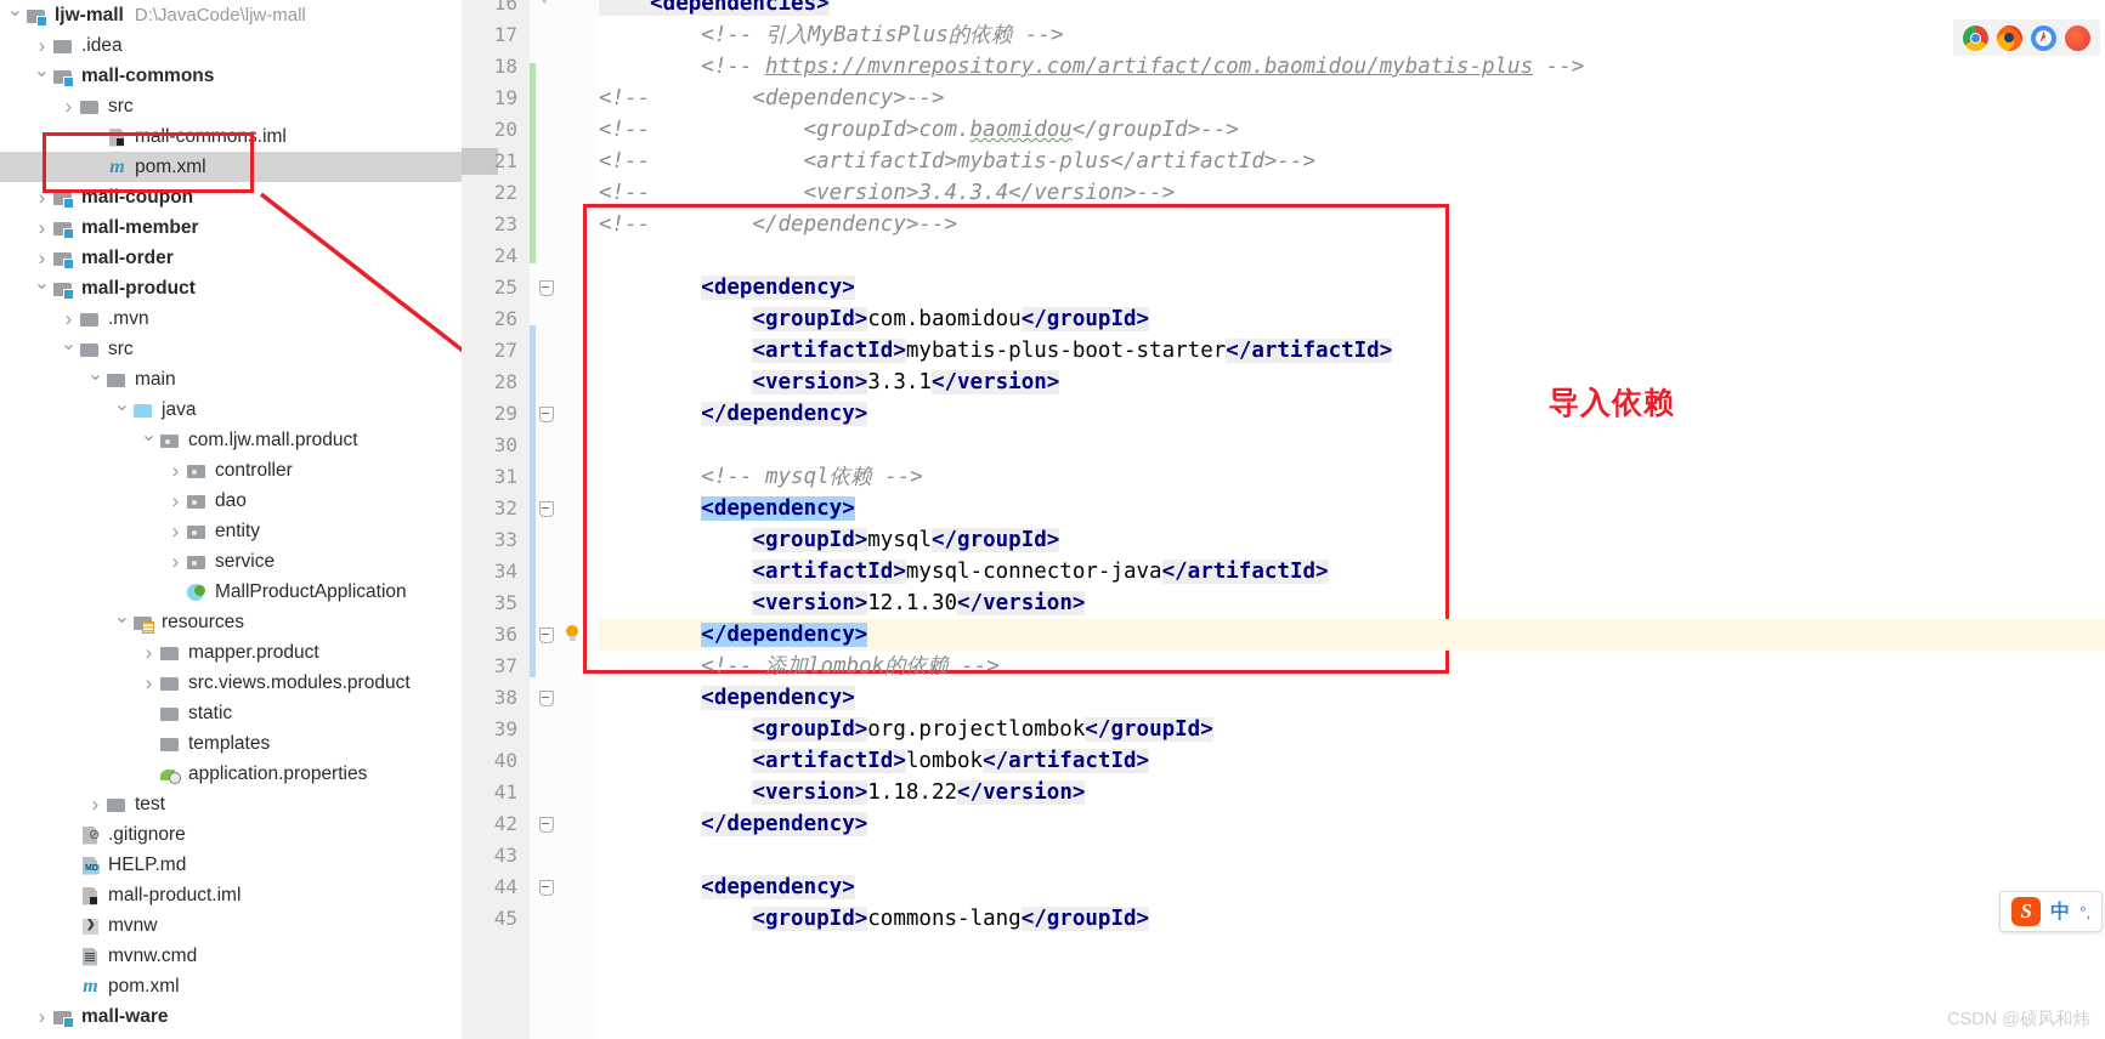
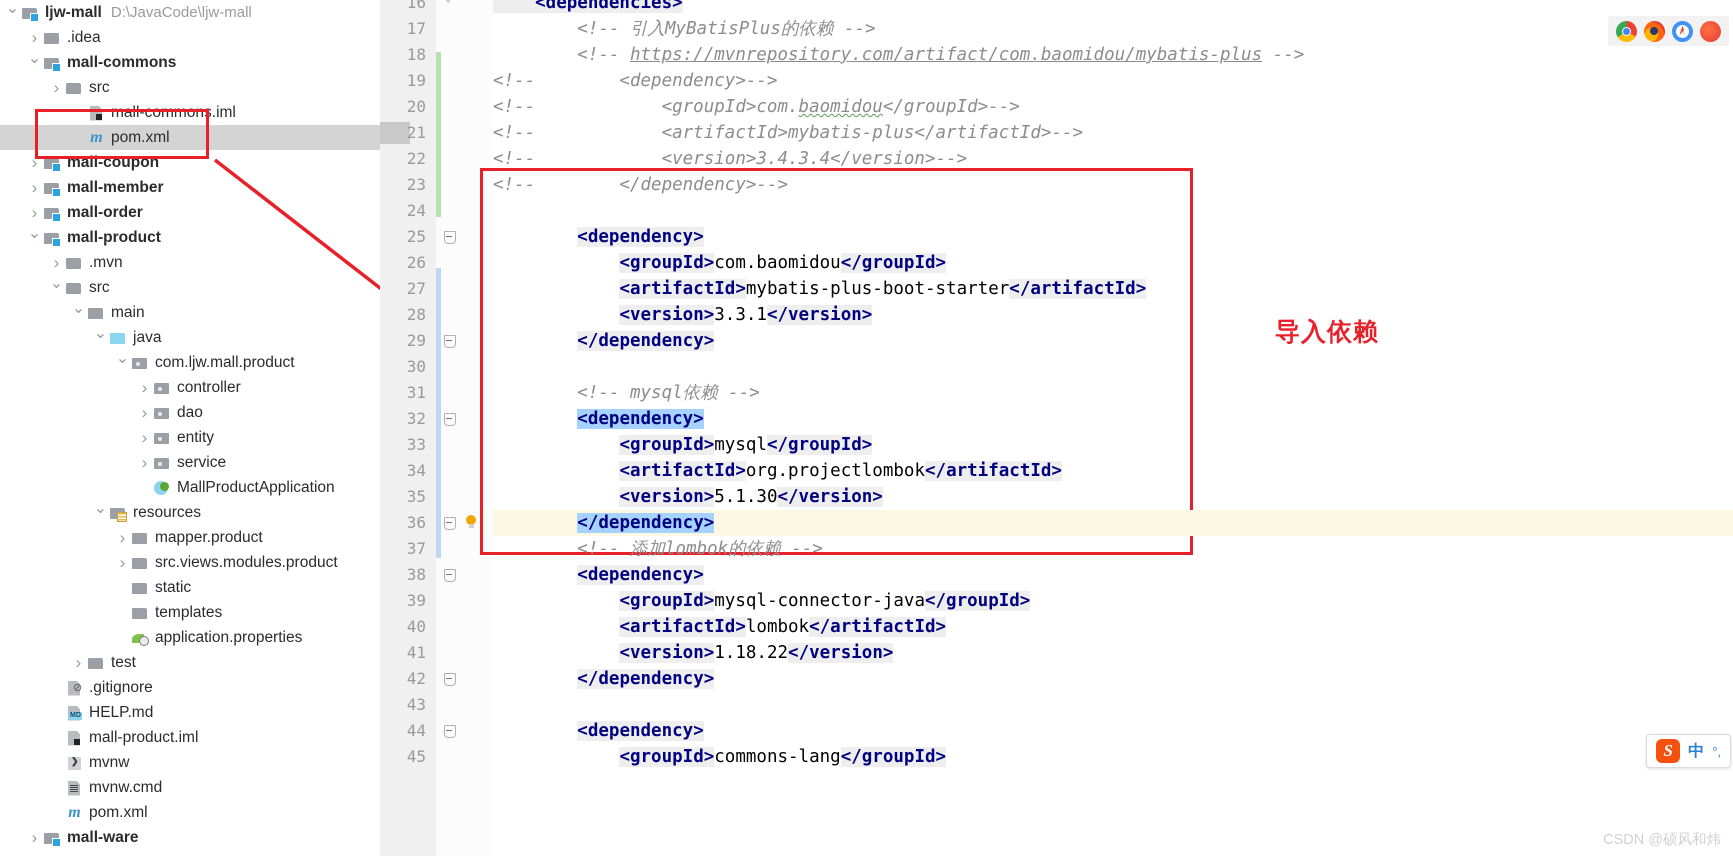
  ljw-mall
  D:\JavaCode\ljw-mall
  .idea
  mall-commons
  src
  mall-commons.iml
  m
  pom.xml
  mall-coupon
  mall-member
  mall-order
  mall-product
  .mvn
  src
  main
  java
  com.ljw.mall.product
  controller
  dao
  entity
  service
  MallProductApplication
  resources
  mapper.product
  src.views.modules.product
  static
  templates
  application.properties
  test
  .gitignore
  HELP.md
  mall-product.iml
  mvnw
  mvnw.cmd
  m
  pom.xml
  mall-ware
  16
  <dependencies>
  17
  <!-- 引入MyBatisPlus的依赖 -->
  18
  <!-- https://mvnrepository.com/artifact/com.baomidou/mybatis-plus -->
  19
  <!-- <dependency>-->
  20
  <!-- <groupId>com.baomidou</groupId>-->
  21
  <!-- <artifactId>mybatis-plus</artifactId>-->
  22
  <!-- <version>3.4.3.4</version>-->
  23
  <!-- </dependency>-->
  24
  25
  <dependency>
  26
  <groupId>com.baomidou</groupId>
  27
  <artifactId>mybatis-plus-boot-starter</artifactId>
  28
  <version>3.3.1</version>
  29
  </dependency>
  30
  31
  <!-- mysql依赖 -->
  32
  <dependency>
  33
  <groupId>mysql</groupId>
  34
- <artifactId>mysql-connector-java</artifactId>
+ <artifactId>org.projectlombok</artifactId>
  35
- <version>12.1.30</version>
+ <version>5.1.30</version>
  36
  </dependency>
  37
  <!-- 添加lombok的依赖 -->
  38
  <dependency>
  39
- <groupId>org.projectlombok</groupId>
+ <groupId>mysql-connector-java</groupId>
  40
  <artifactId>lombok</artifactId>
  41
  <version>1.18.22</version>
  42
  </dependency>
  43
  44
  <dependency>
  45
  <groupId>commons-lang</groupId>
  导入依赖
  S
  中
  °,
  CSDN @硕风和炜
